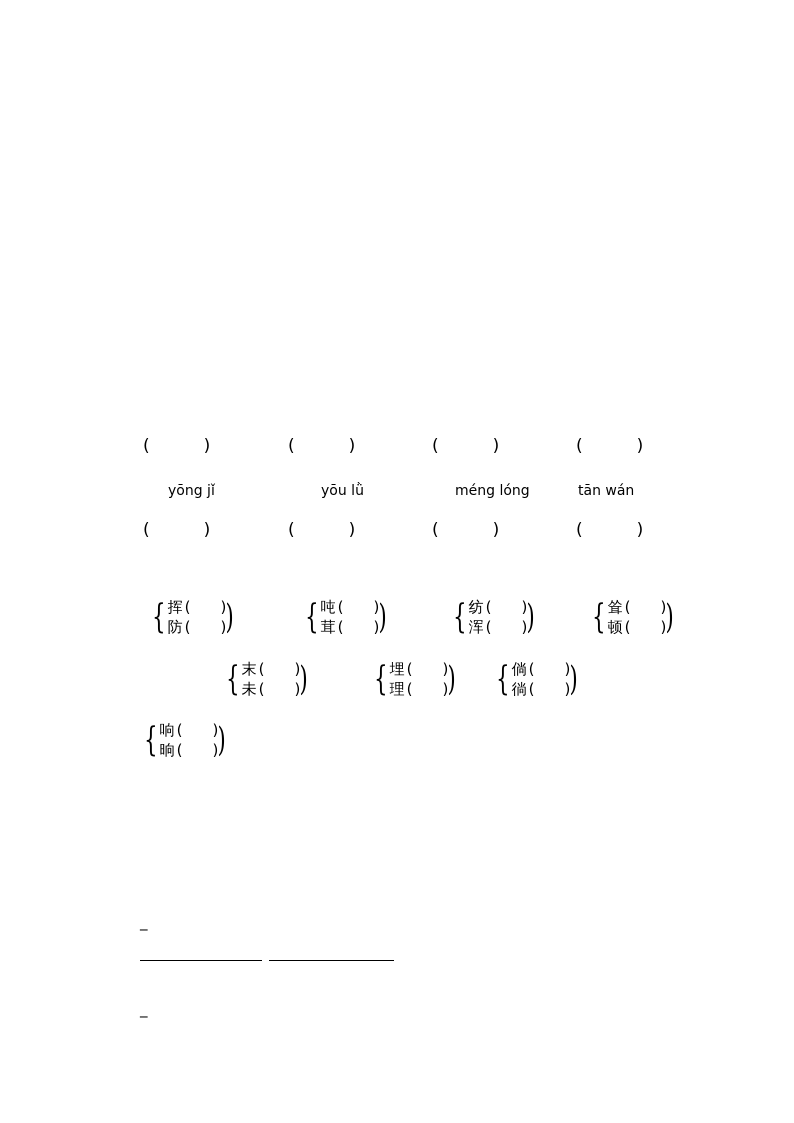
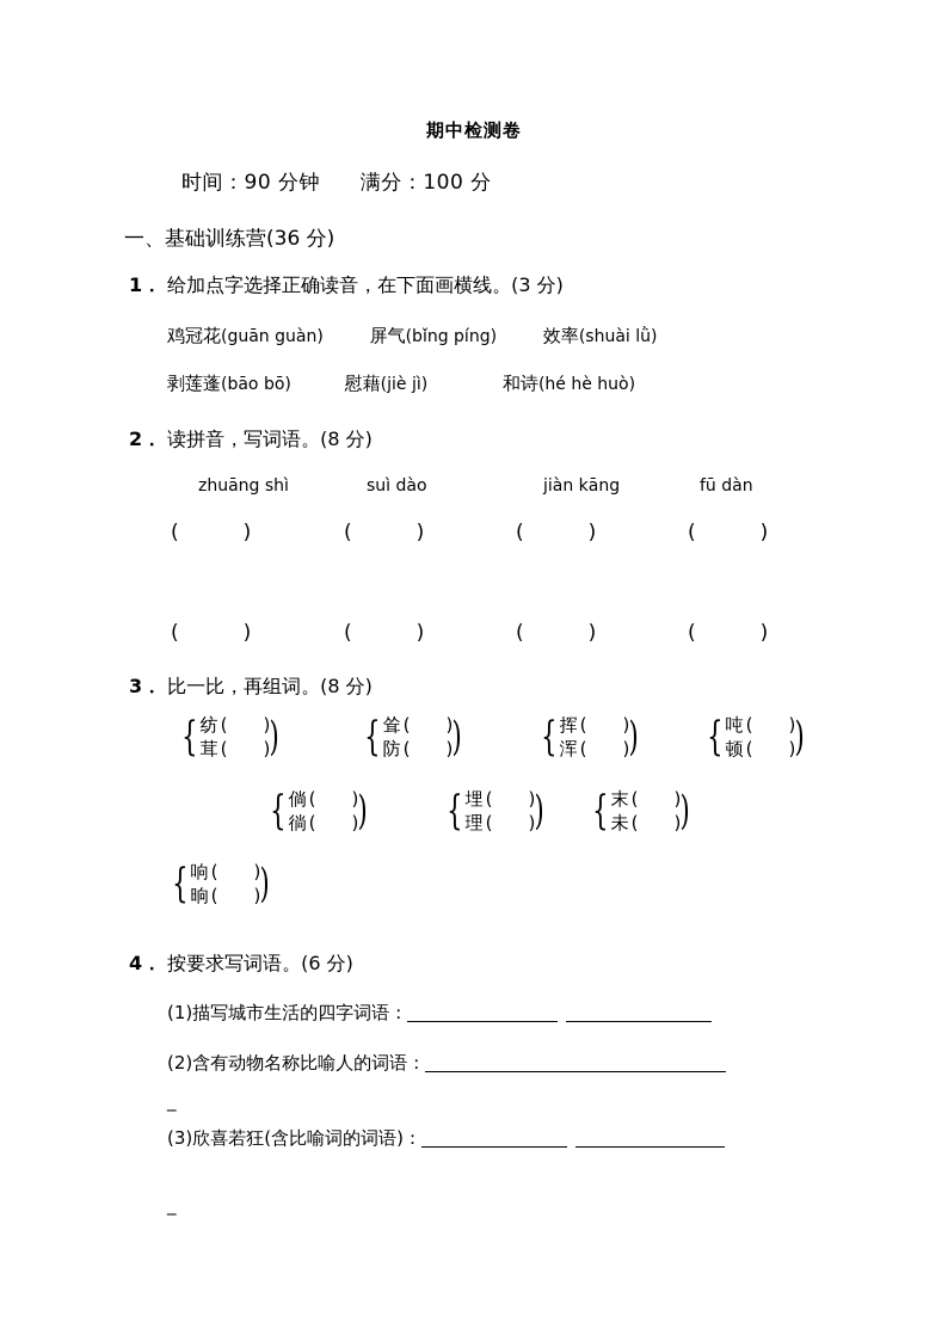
+ 期中检测卷
+ 时间：90 分钟 满分：100 分
+ 一、基础训练营(36 分)
+ 1． 给加点字选择正确读音，在下面画横线。(3 分)
+ 鸡冠花(guān guàn) 屏气(bǐng píng) 效率(shuài lǜ)
+ 剥莲蓬(bāo bō) 慰藉(jiè jì) 和诗(hé hè huò)
+ 2． 读拼音，写词语。(8 分)
+ zhuāng shì
+ suì dào
+ jiàn kāng
+ fū dàn
  ( )
  ( )
  ( )
  ( )
- yōng jǐ
- yōu lǜ
- méng lóng
- tān wán
  ( )
  ( )
  ( )
  ( )
+ 3． 比一比，再组词。(8 分)
  {
- 挥( )
+ 纺( )
- 防( )
+ 茸( )
  )
  {
- 吨( )
+ 耸( )
- 茸( )
+ 防( )
  )
  {
- 纺( )
+ 挥( )
  浑( )
  )
  {
- 耸( )
+ 吨( )
  顿( )
  )
  {
- 末( )
+ 倘( )
- 未( )
+ 徜( )
  )
  {
  埋( )
  理( )
  )
  {
- 倘( )
+ 末( )
- 徜( )
+ 未( )
  )
  {
  响( )
  晌( )
  )
+ 4． 按要求写词语。(6 分)
+ (1)描写城市生活的四字词语：
+ (2)含有动物名称比喻人的词语：
  _
+ (3)欣喜若狂(含比喻词的词语)：
  _
